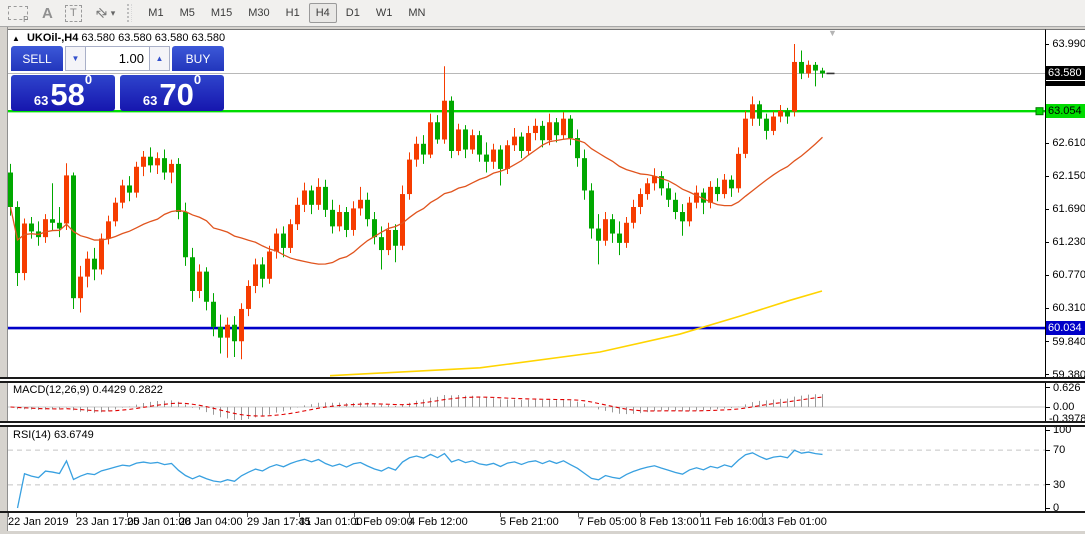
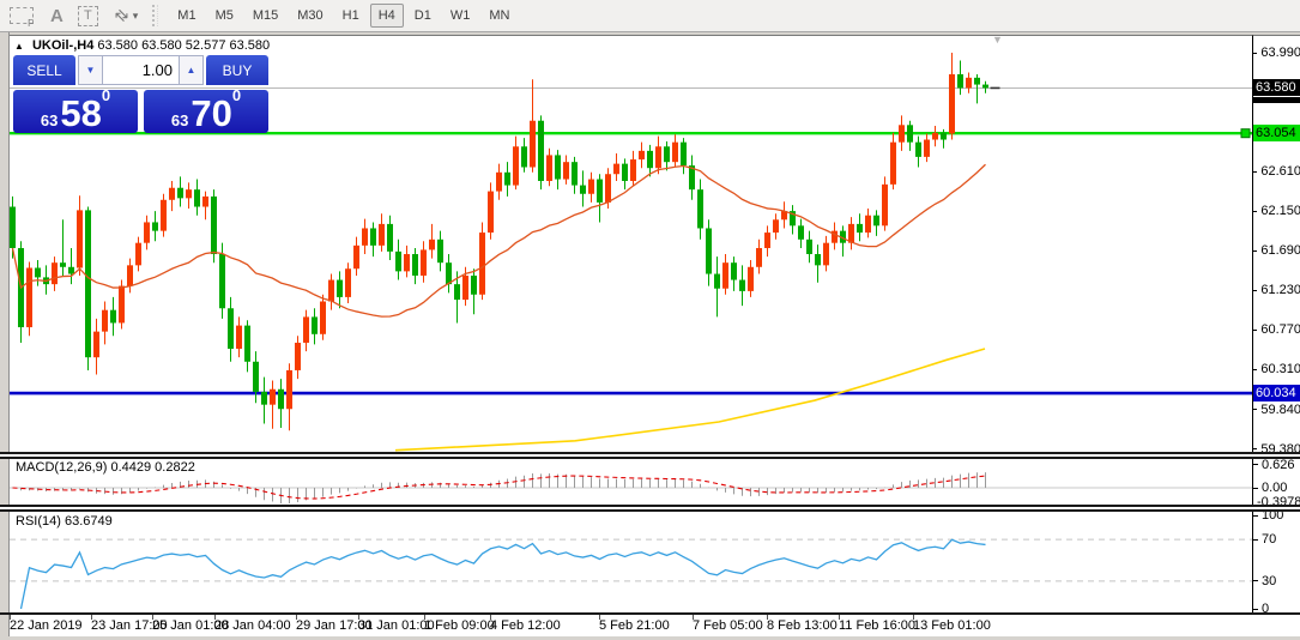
  F
  A
  T
  ▾
  M1
  M5
  M15
  M30
  H1
  H4
  D1
  W1
  MN
- ▲ UKOil-,H4 63.580 63.580 63.580 63.580
+ ▲ UKOil-,H4 63.580 63.580 52.577 63.580
  SELL
  ▼
  1.00
  ▲
  BUY
  63
  58
  0
  63
  70
  0
  ▼
  MACD(12,26,9) 0.4429 0.2822
  RSI(14) 63.6749
  63.990
  62.610
  62.150
  61.690
  61.230
  60.770
  60.310
  59.840
  59.380
  63.580
  63.054
  60.034
  0.626
  0.00
  -0.3978
  100
  70
  30
  0
  22 Jan 2019
  23 Jan 17:00
  25 Jan 01:00
  28 Jan 04:00
- 29 Jan 17:45
+ 29 Jan 17:00
  31 Jan 01:00
  1 Feb 09:00
  4 Feb 12:00
  5 Feb 21:00
  7 Feb 05:00
  8 Feb 13:00
  11 Feb 16:00
  13 Feb 01:00
